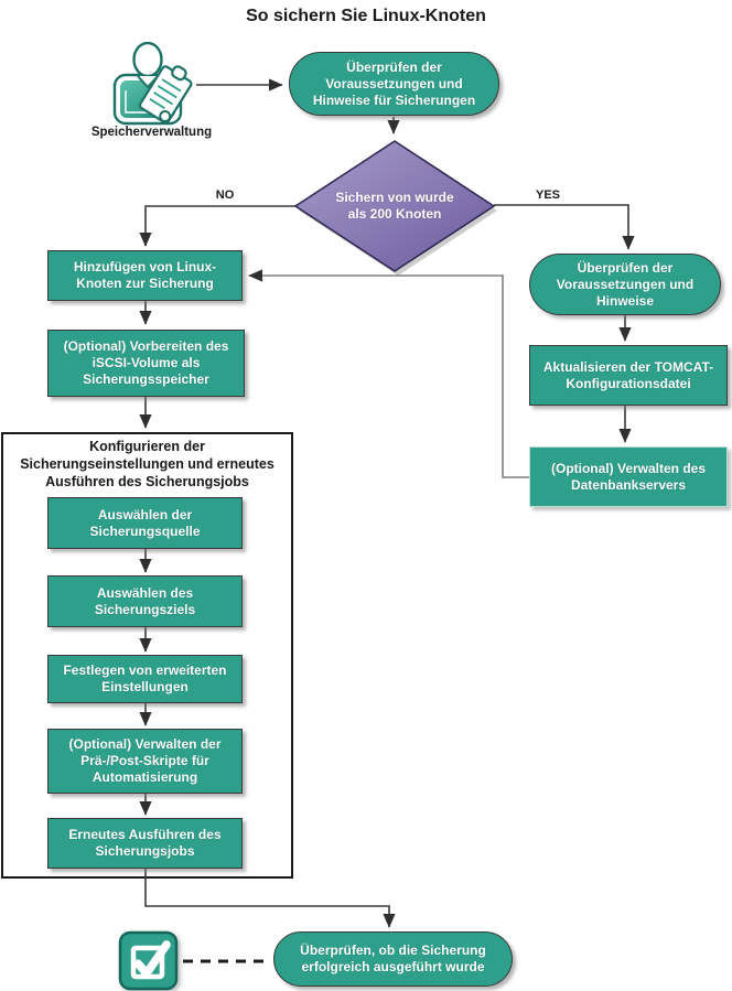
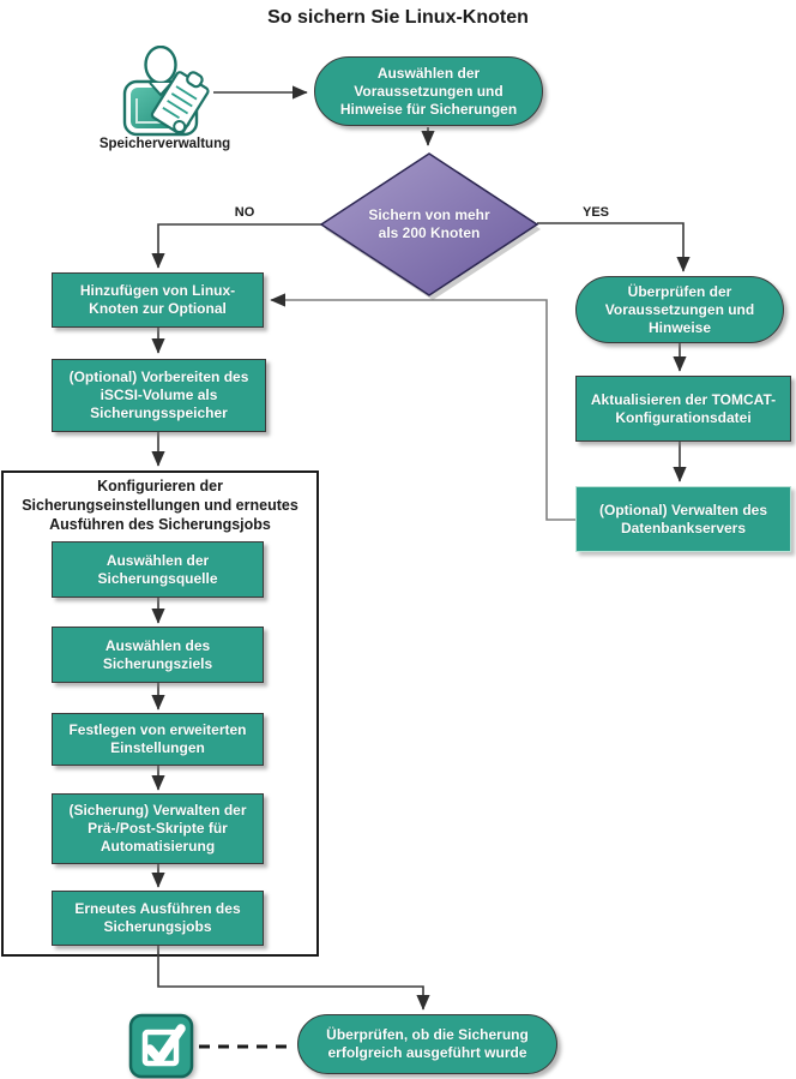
  So sichern Sie Linux-Knoten
  Speicherverwaltung
- Überprüfen der Voraussetzungen und Hinweise für Sicherungen
+ Auswählen der Voraussetzungen und Hinweise für Sicherungen
- Sichern von wurde als 200 Knoten
+ Sichern von mehr als 200 Knoten
  NO
  YES
- Hinzufügen von Linux-Knoten zur Sicherung
+ Hinzufügen von Linux-Knoten zur Optional
  (Optional) Vorbereiten des iSCSI-Volume als Sicherungsspeicher
  Konfigurieren der Sicherungseinstellungen und erneutes Ausführen des Sicherungsjobs
  Auswählen der Sicherungsquelle
  Auswählen des Sicherungsziels
  Festlegen von erweiterten Einstellungen
- (Optional) Verwalten der Prä-/Post-Skripte für Automatisierung
+ (Sicherung) Verwalten der Prä-/Post-Skripte für Automatisierung
  Erneutes Ausführen des Sicherungsjobs
  Überprüfen der Voraussetzungen und Hinweise
  Aktualisieren der TOMCAT-Konfigurationsdatei
  (Optional) Verwalten des Datenbankservers
  Überprüfen, ob die Sicherung erfolgreich ausgeführt wurde
